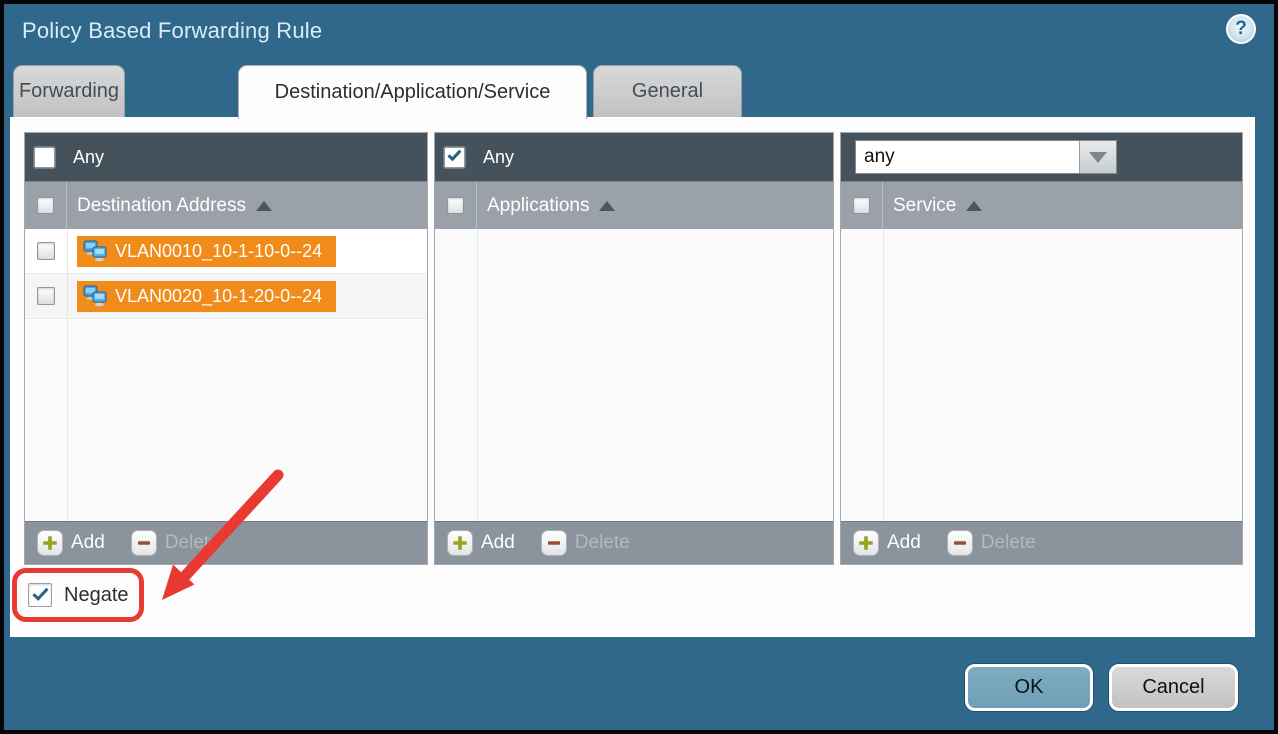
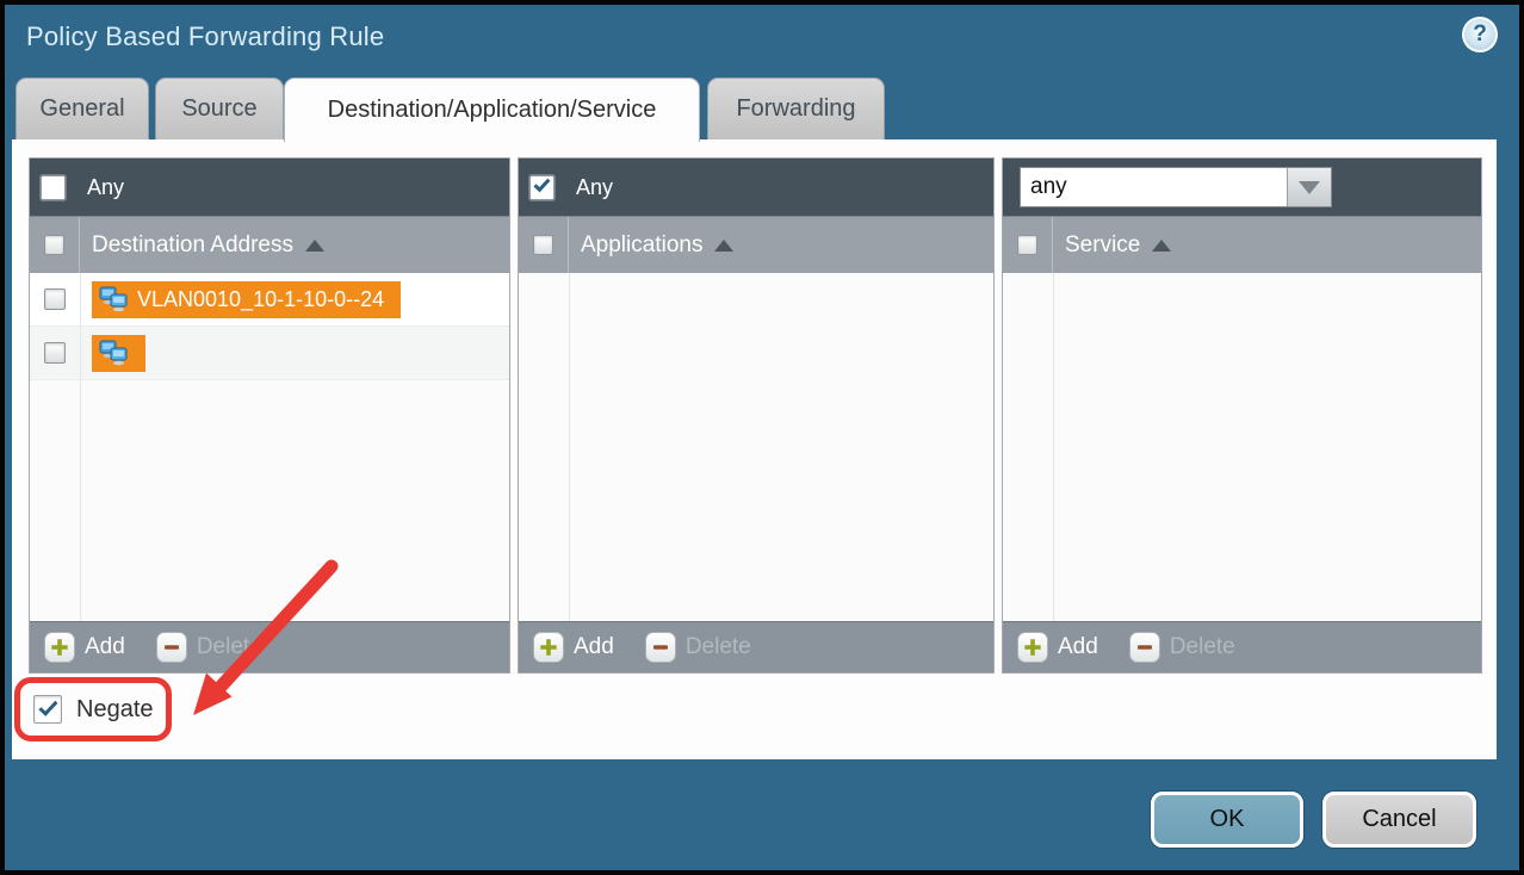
  Policy Based Forwarding Rule
  ?
- Forwarding
+ General
+ Source
  Destination/Application/Service
- General
+ Forwarding
  Any
  Destination Address
  VLAN0010_10-1-10-0--24
- VLAN0020_10-1-20-0--24
  Add
  Delet
  Any
  Applications
  Add
  Delete
  any
  Service
  Add
  Delete
  Negate
  OK
  Cancel
